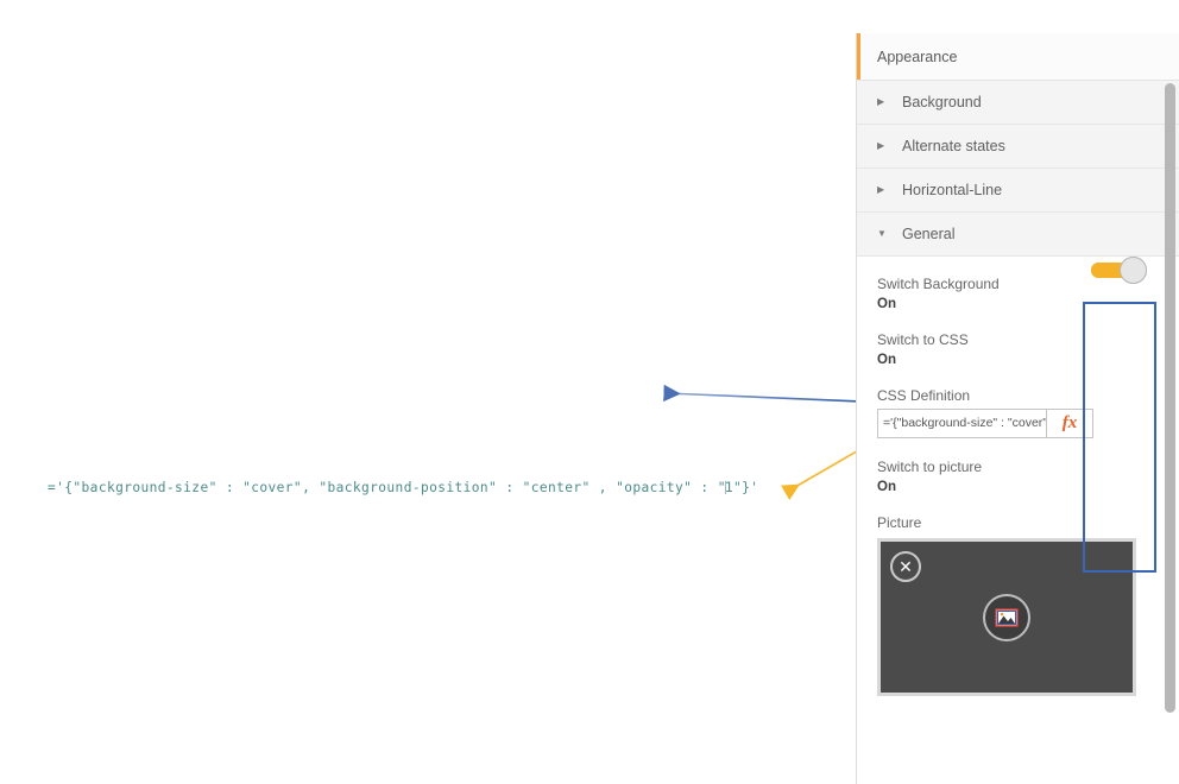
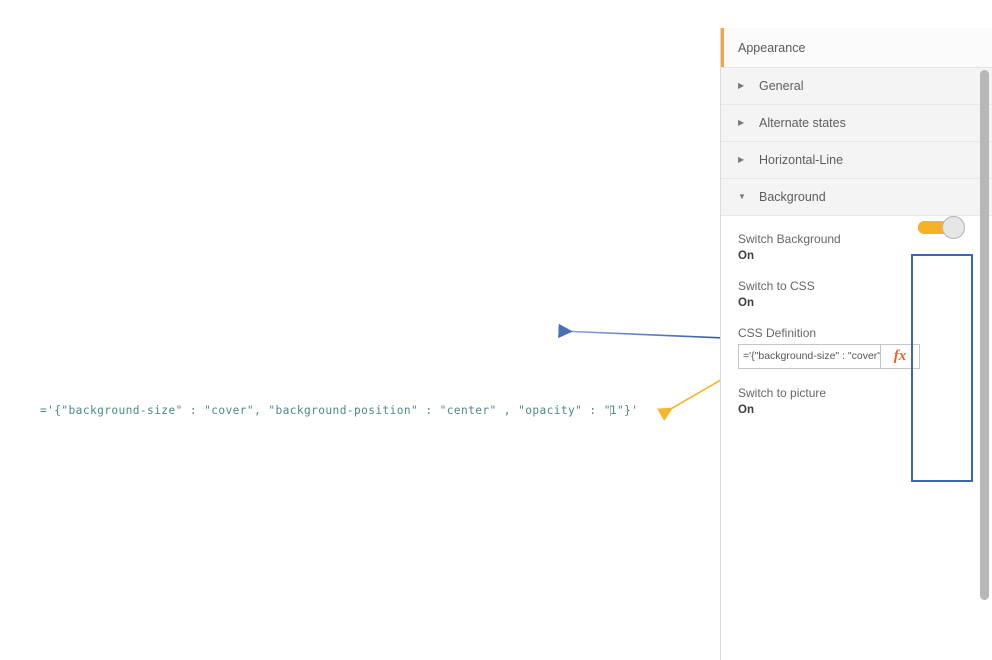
  ='{"background-size" : "cover", "background-position" : "center" , "opacity" : "1"}'
  Appearance
  ▶
- Background
+ General
  ▶
  Alternate states
  ▶
  Horizontal-Line
  ▼
- General
+ Background
  Switch Background
  On
  Switch to CSS
  On
  CSS Definition
  ='{"background-size" : "cover
  fx
  Switch to picture
  On
- Picture
- ✕
